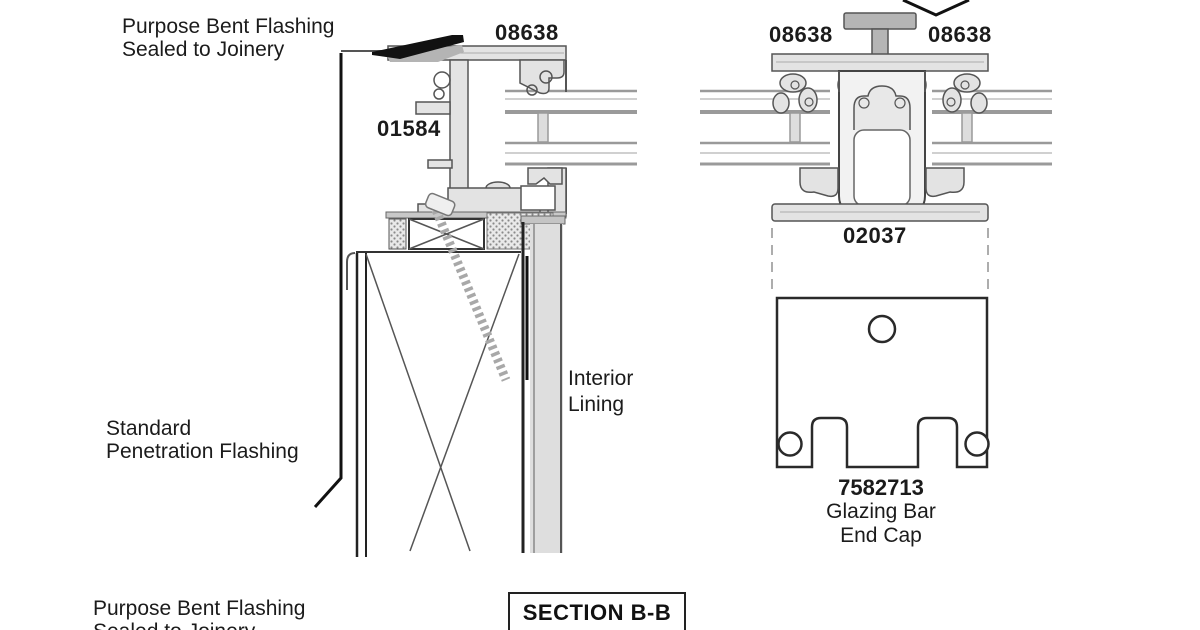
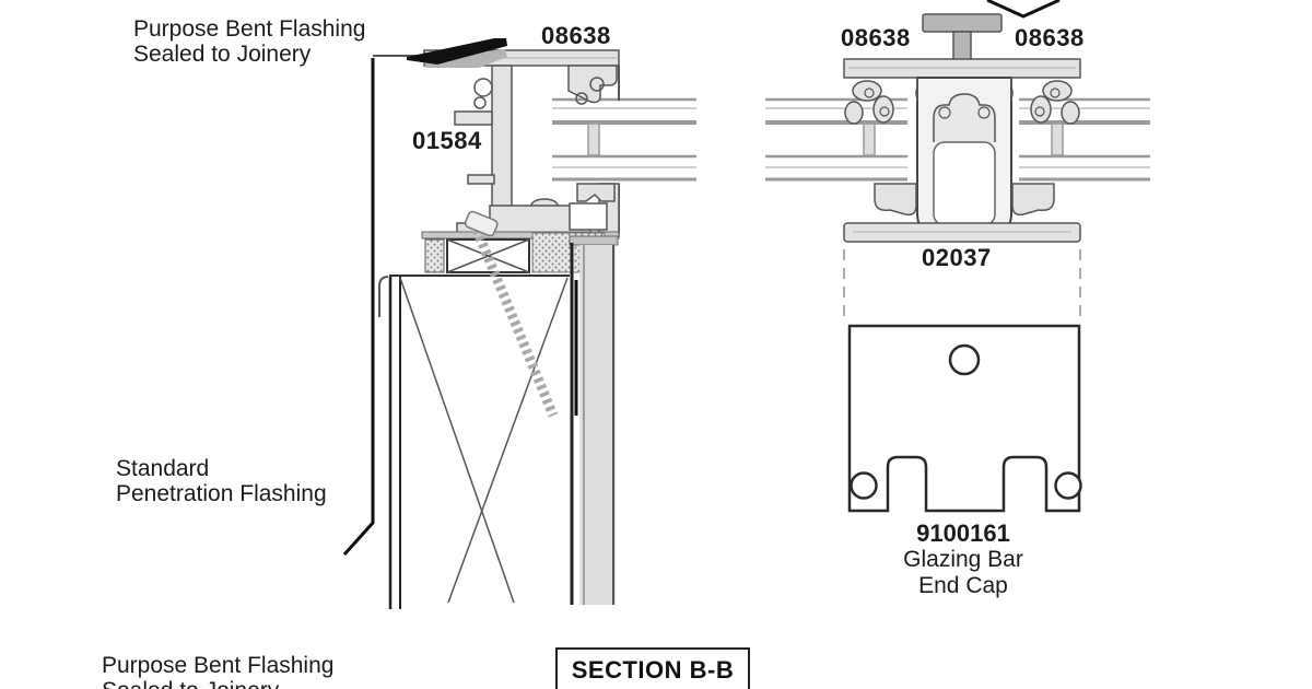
  Purpose Bent Flashing
  Sealed to Joinery
  08638
  01584
  08638
  08638
  02037
- Interior
- Lining
  Standard
  Penetration Flashing
- 7582713
+ 9100161
  Glazing Bar
  End Cap
  Purpose Bent Flashing
  SECTION B-B
